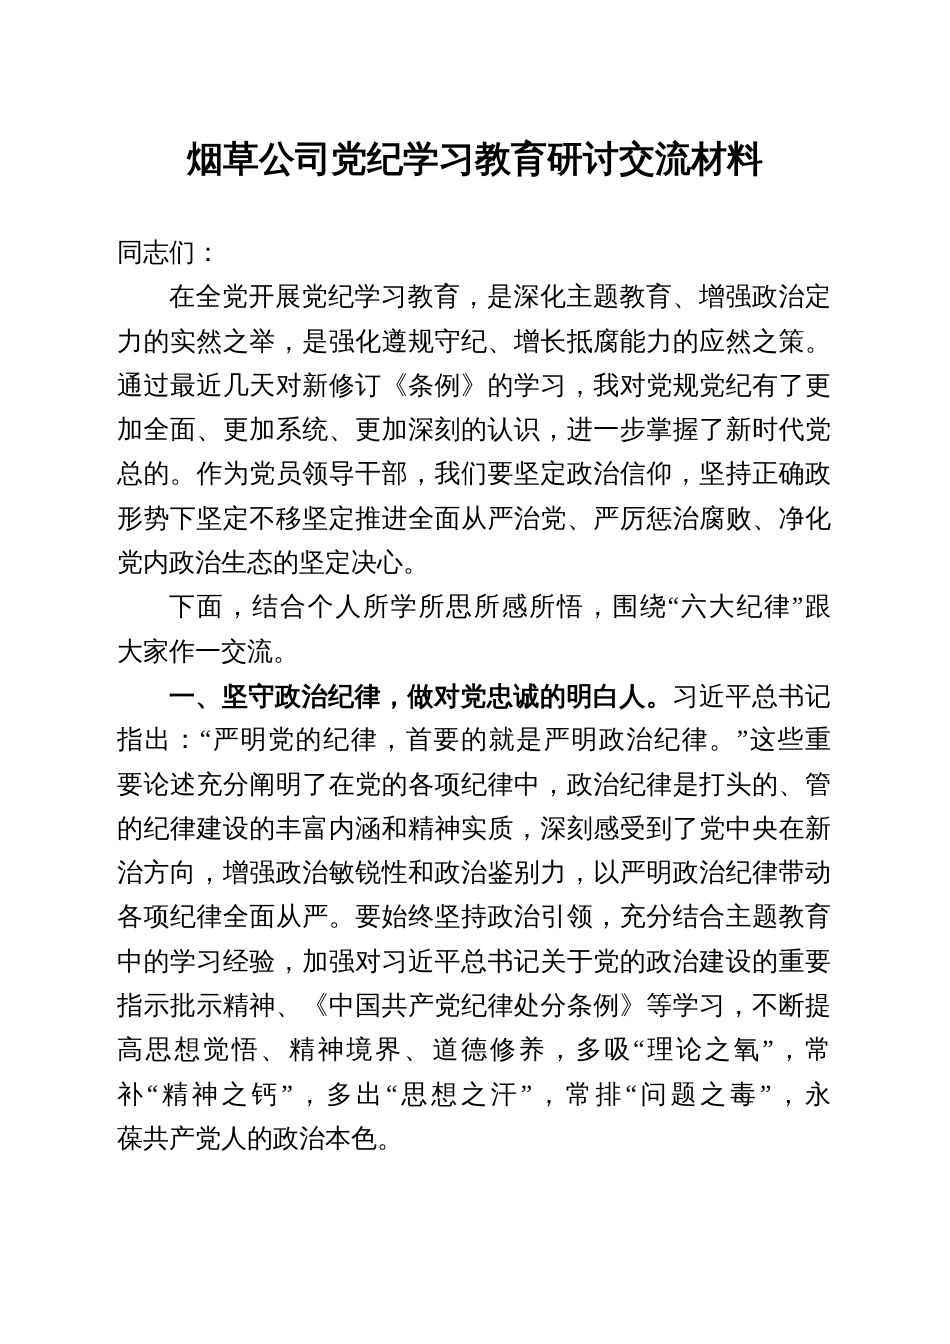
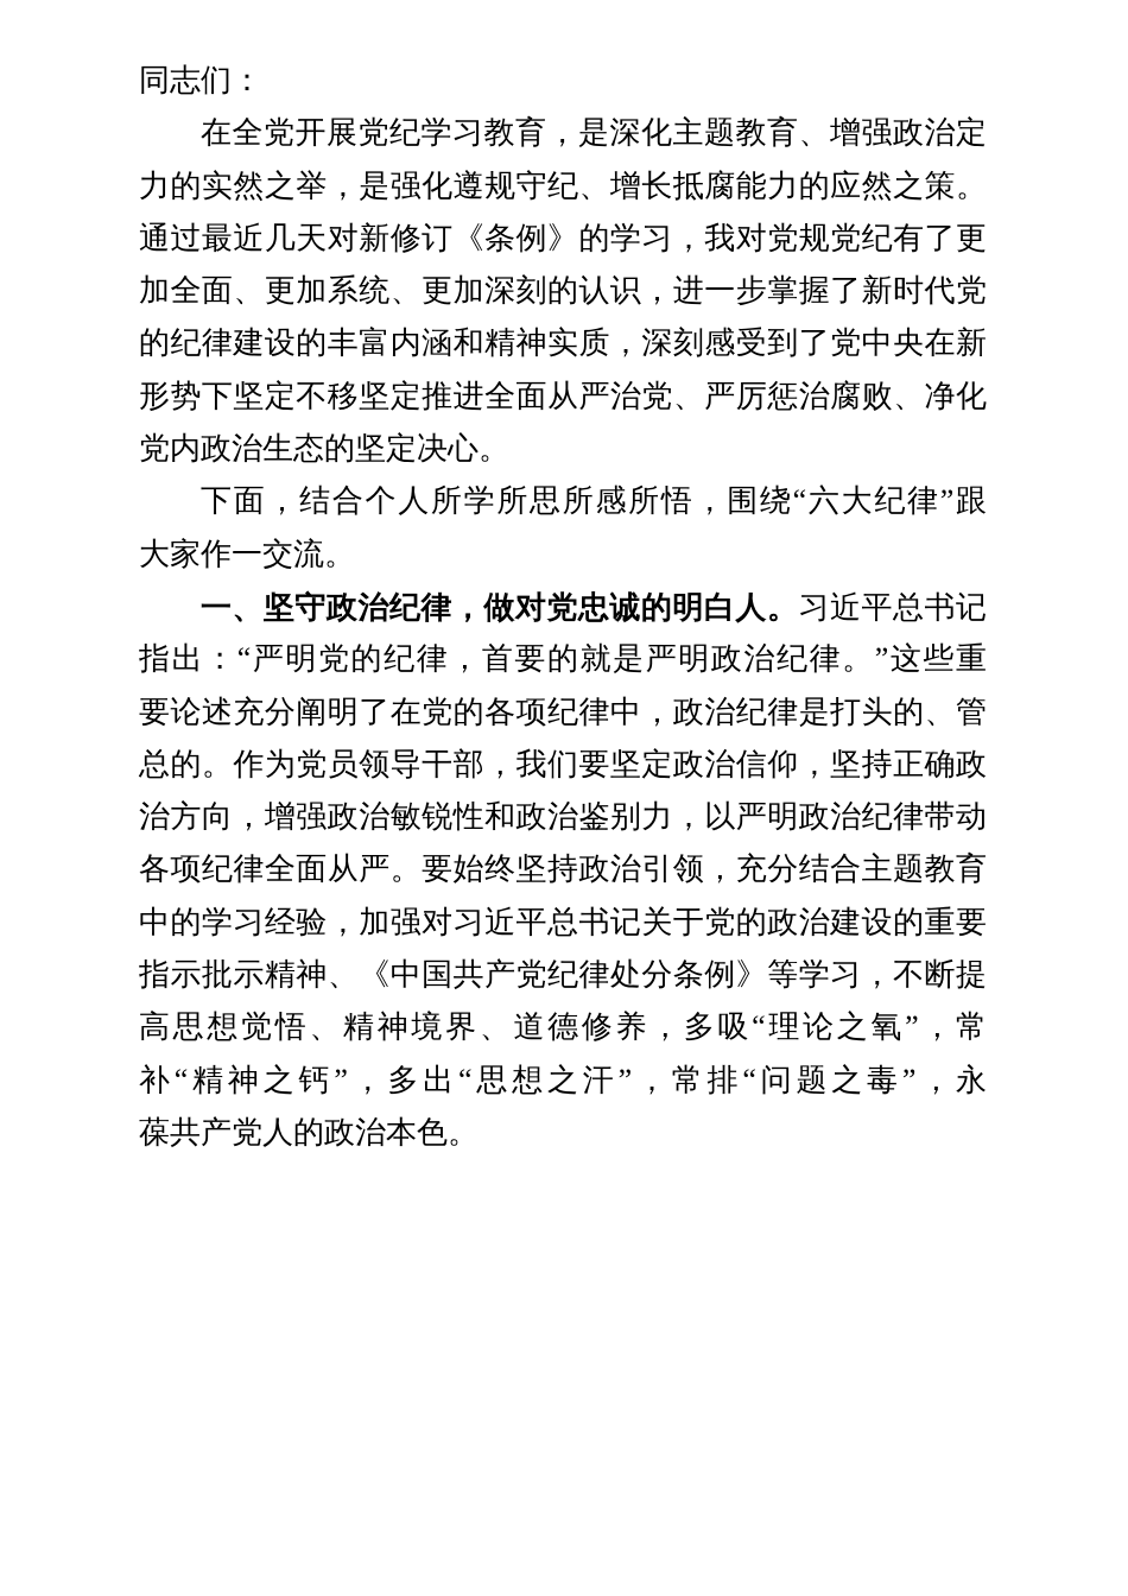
- 烟草公司党纪学习教育研讨交流材料
  同志们：
  在全党开展党纪学习教育，是深化主题教育、增强政治定
  力的实然之举，是强化遵规守纪、增长抵腐能力的应然之策。
  通过最近几天对新修订《条例》的学习，我对党规党纪有了更
  加全面、更加系统、更加深刻的认识，进一步掌握了新时代党
- 总的。作为党员领导干部，我们要坚定政治信仰，坚持正确政
+ 的纪律建设的丰富内涵和精神实质，深刻感受到了党中央在新
  形势下坚定不移坚定推进全面从严治党、严厉惩治腐败、净化
  党内政治生态的坚定决心。
  下面，结合个人所学所思所感所悟，围绕“六大纪律”跟
  大家作一交流。
  一、坚守政治纪律，做对党忠诚的明白人。习近平总书记
  指出：“严明党的纪律，首要的就是严明政治纪律。”这些重
  要论述充分阐明了在党的各项纪律中，政治纪律是打头的、管
- 的纪律建设的丰富内涵和精神实质，深刻感受到了党中央在新
+ 总的。作为党员领导干部，我们要坚定政治信仰，坚持正确政
  治方向，增强政治敏锐性和政治鉴别力，以严明政治纪律带动
  各项纪律全面从严。要始终坚持政治引领，充分结合主题教育
  中的学习经验，加强对习近平总书记关于党的政治建设的重要
  指示批示精神、《中国共产党纪律处分条例》等学习，不断提
  高思想觉悟、精神境界、道德修养，多吸“理论之氧”，常
  补“精神之钙”，多出“思想之汗”，常排“问题之毒”，永
  葆共产党人的政治本色。
